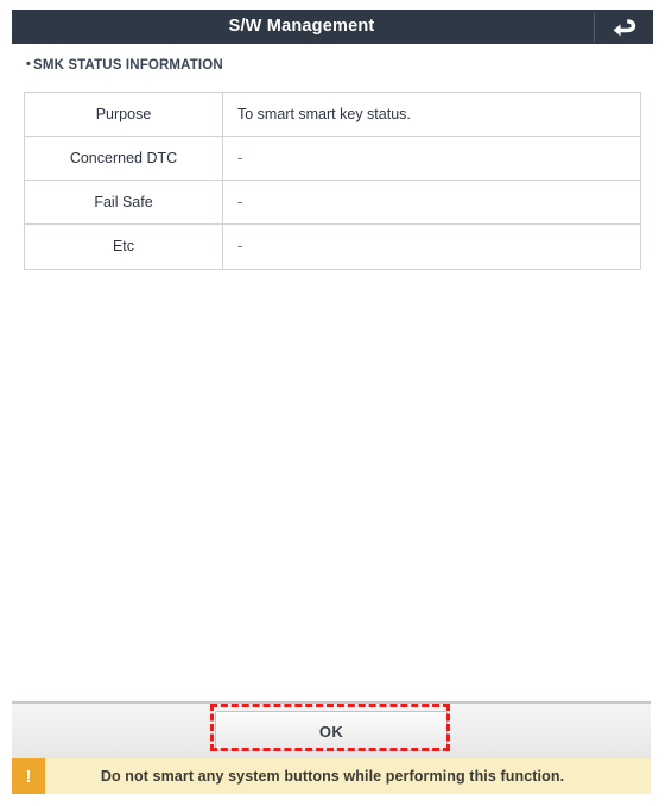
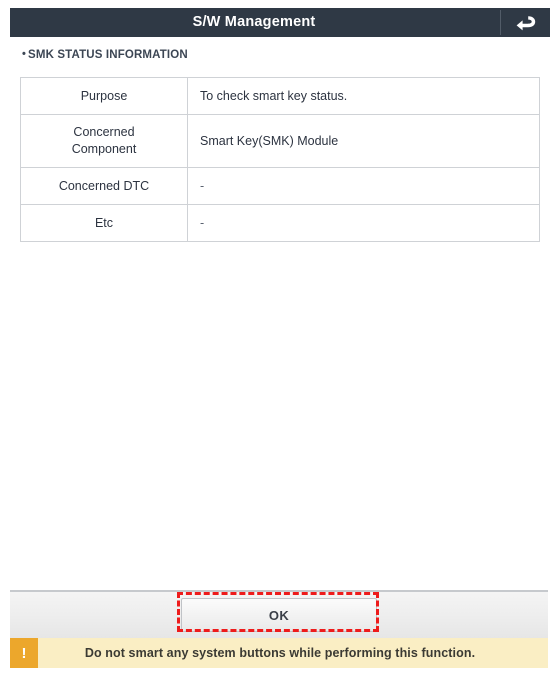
  S/W Management
  • SMK STATUS INFORMATION
- Purpose	To smart smart key status.
+ Purpose	To check smart key status.
+ Concerned Component	Smart Key(SMK) Module
  Concerned DTC	-
- Fail Safe	-
  Etc	-
  OK
  !
  Do not smart any system buttons while performing this function.
